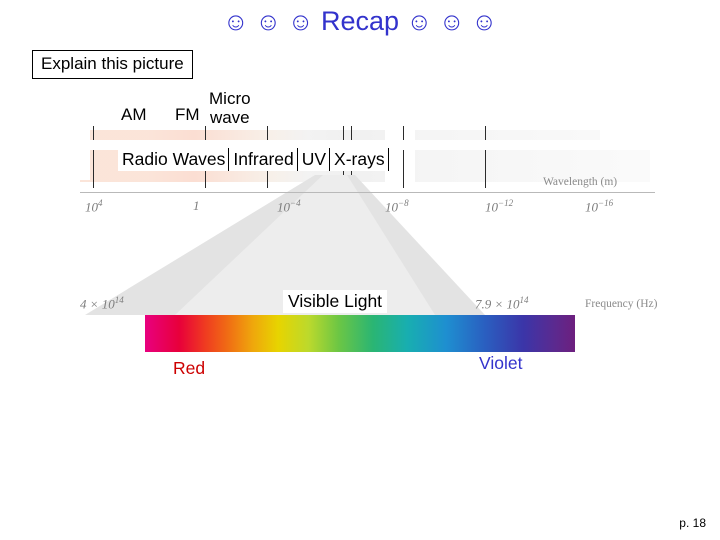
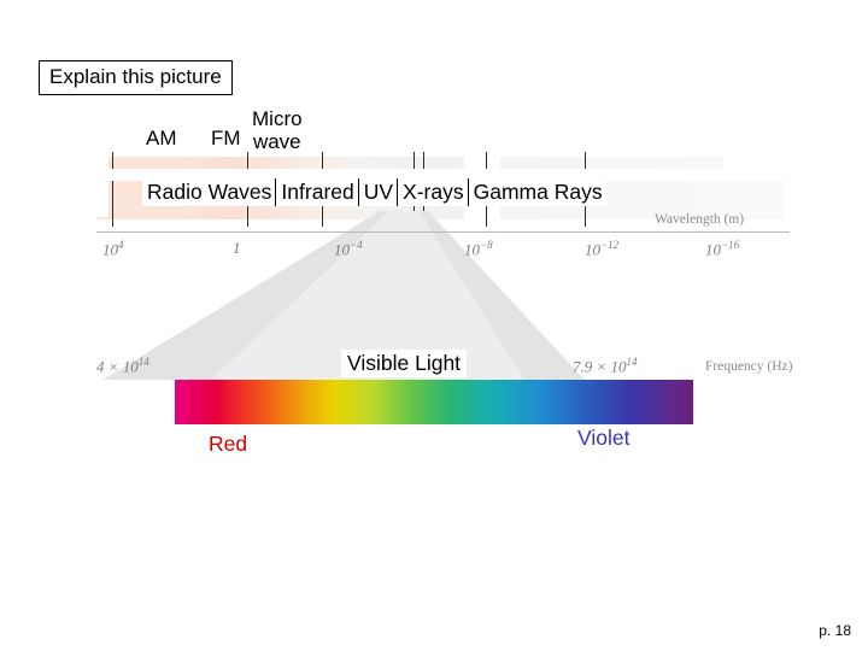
- ☺ ☺ ☺ Recap ☺ ☺ ☺
  Explain this picture
  104
  1
  10−4
  10−8
  10−12
  10−16
  Wavelength (m)
  4 × 1014
  7.9 × 1014
  Frequency (Hz)
  AM
  FM
  Micro
  wave
  Radio Waves
  Infrared
  UV
  X-rays
+ Gamma Rays
  Visible Light
  Red
  Violet
  p. 18
